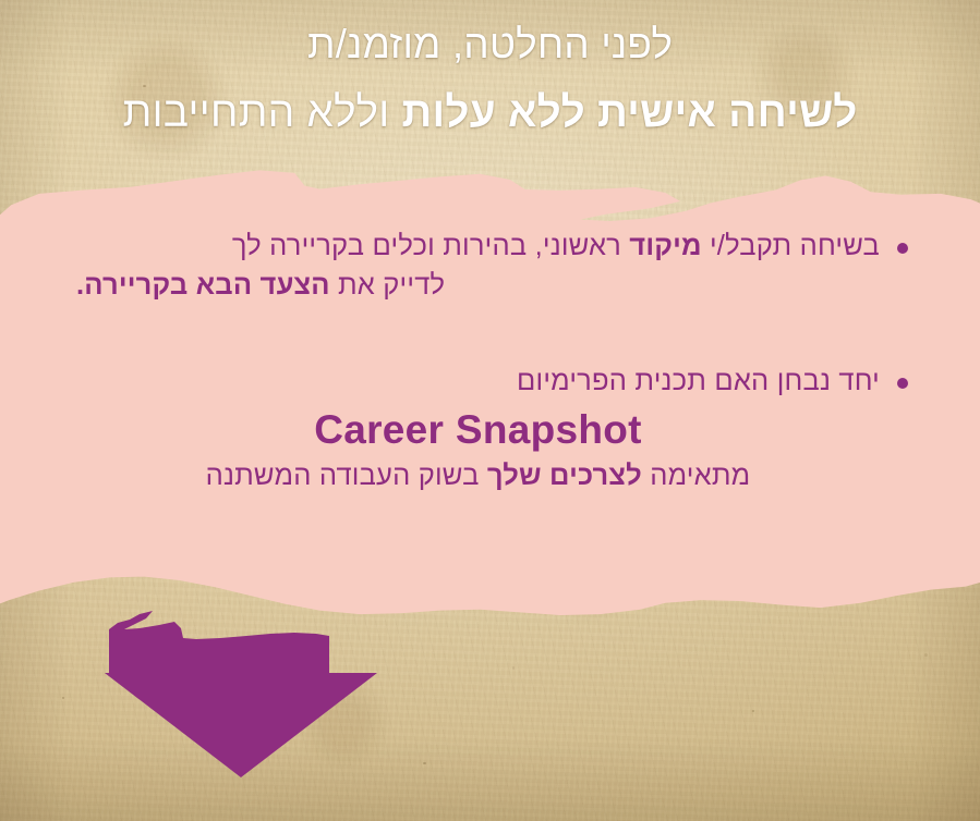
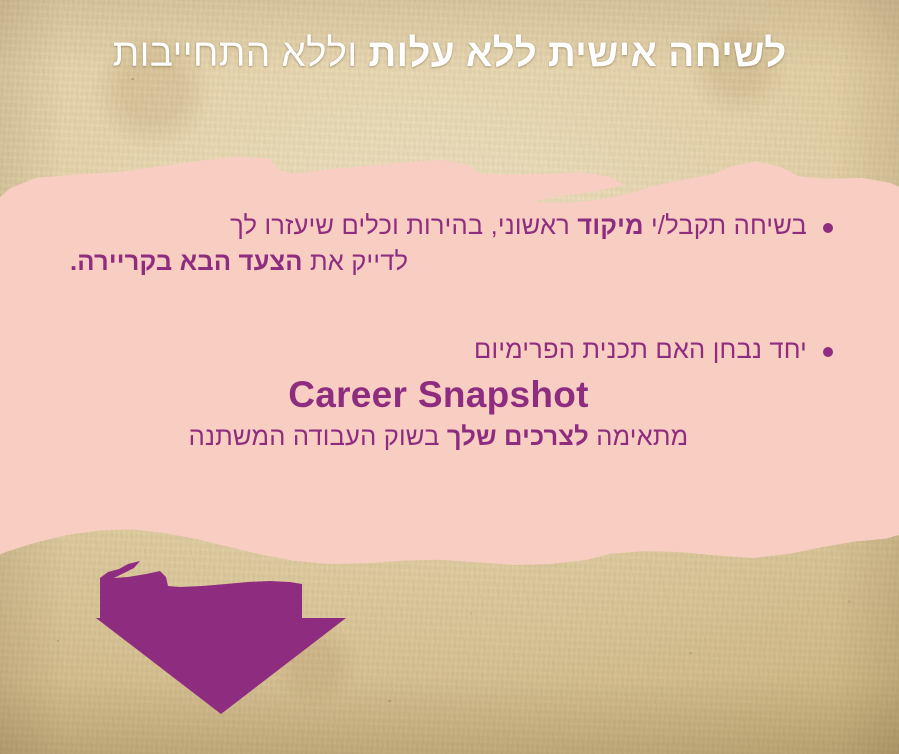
- לפני החלטה, מוזמנ/ת
  לשיחה אישית ללא עלות וללא התחייבות
- בשיחה תקבל/י מיקוד ראשוני, בהירות וכלים בקריירה לך
+ בשיחה תקבל/י מיקוד ראשוני, בהירות וכלים שיעזרו לך
  לדייק את הצעד הבא בקריירה.
  יחד נבחן האם תכנית הפרימיום
  Career Snapshot
  מתאימה לצרכים שלך בשוק העבודה המשתנה
